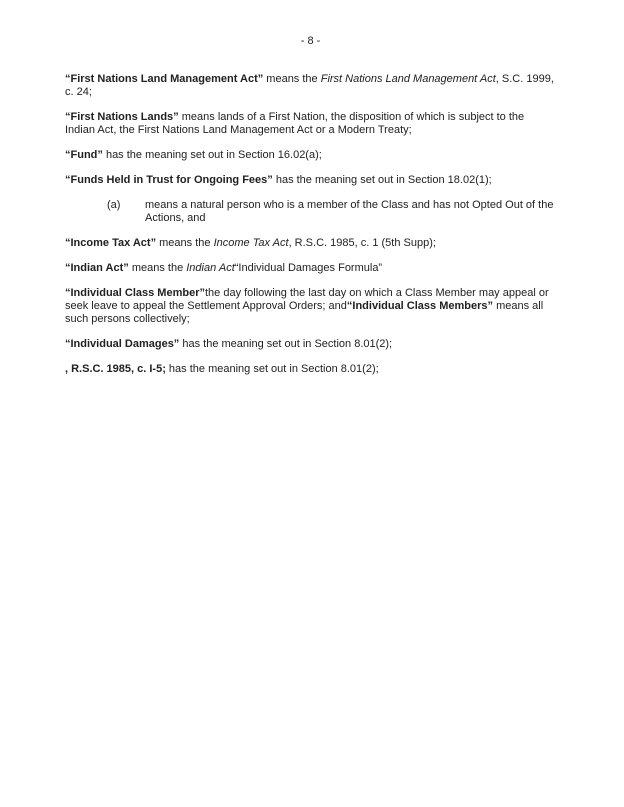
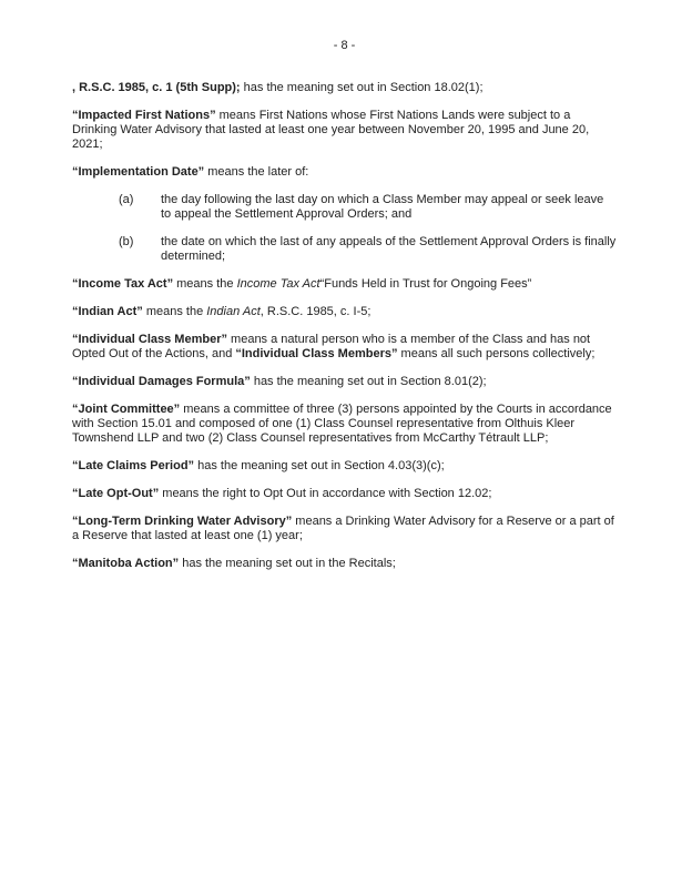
  - 8 -
- “First Nations Land Management Act” means the First Nations Land Management Act, S.C. 1999, c. 24;
- “First Nations Lands” means lands of a First Nation, the disposition of which is subject to the Indian Act, the First Nations Land Management Act or a Modern Treaty;
- “Fund” has the meaning set out in Section 16.02(a);
- “Funds Held in Trust for Ongoing Fees” has the meaning set out in Section 18.02(1);
+ , R.S.C. 1985, c. 1 (5th Supp); has the meaning set out in Section 18.02(1);
+ “Impacted First Nations” means First Nations whose First Nations Lands were subject to a Drinking Water Advisory that lasted at least one year between November 20, 1995 and June 20, 2021;
+ “Implementation Date” means the later of:
  (a)
- means a natural person who is a member of the Class and has not Opted Out of the Actions, and
+ the day following the last day on which a Class Member may appeal or seek leave to appeal the Settlement Approval Orders; and
+ (b)
+ the date on which the last of any appeals of the Settlement Approval Orders is finally determined;
- “Income Tax Act” means the Income Tax Act, R.S.C. 1985, c. 1 (5th Supp);
+ “Income Tax Act” means the Income Tax Act“Funds Held in Trust for Ongoing Fees”
- “Indian Act” means the Indian Act“Individual Damages Formula”
+ “Indian Act” means the Indian Act, R.S.C. 1985, c. I-5;
- “Individual Class Member”the day following the last day on which a Class Member may appeal or seek leave to appeal the Settlement Approval Orders; and“Individual Class Members” means all such persons collectively;
+ “Individual Class Member” means a natural person who is a member of the Class and has not Opted Out of the Actions, and “Individual Class Members” means all such persons collectively;
- “Individual Damages” has the meaning set out in Section 8.01(2);
- , R.S.C. 1985, c. I-5; has the meaning set out in Section 8.01(2);
+ “Individual Damages Formula” has the meaning set out in Section 8.01(2);
+ “Joint Committee” means a committee of three (3) persons appointed by the Courts in accordance with Section 15.01 and composed of one (1) Class Counsel representative from Olthuis Kleer Townshend LLP and two (2) Class Counsel representatives from McCarthy Tétrault LLP;
+ “Late Claims Period” has the meaning set out in Section 4.03(3)(c);
+ “Late Opt-Out” means the right to Opt Out in accordance with Section 12.02;
+ “Long-Term Drinking Water Advisory” means a Drinking Water Advisory for a Reserve or a part of a Reserve that lasted at least one (1) year;
+ “Manitoba Action” has the meaning set out in the Recitals;
